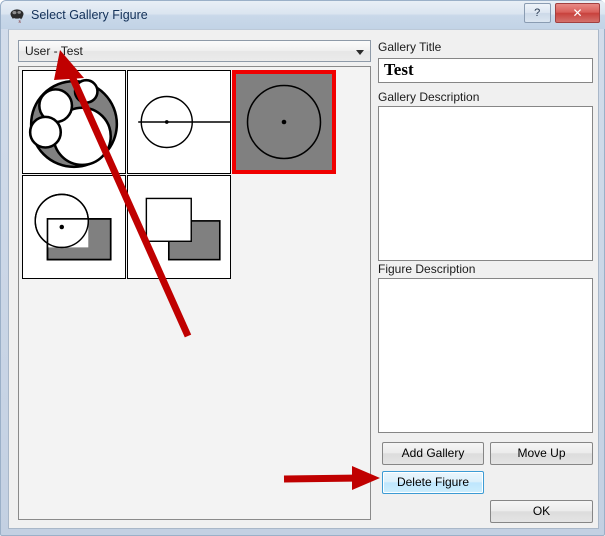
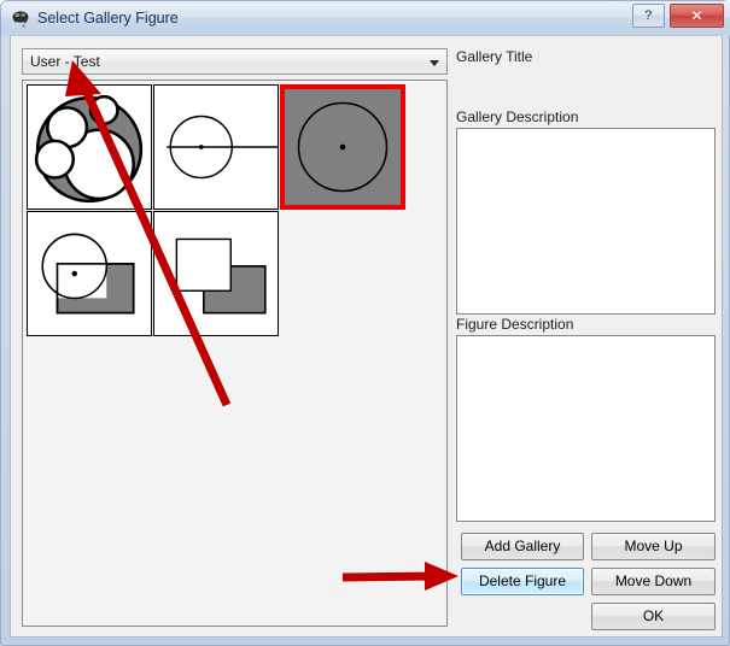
  Select Gallery Figure
  ? ✕
  User - Test
  Gallery Title
- Test
  Gallery Description
  Figure Description
  Add Gallery
  Move Up
  Delete Figure
+ Move Down
  OK
